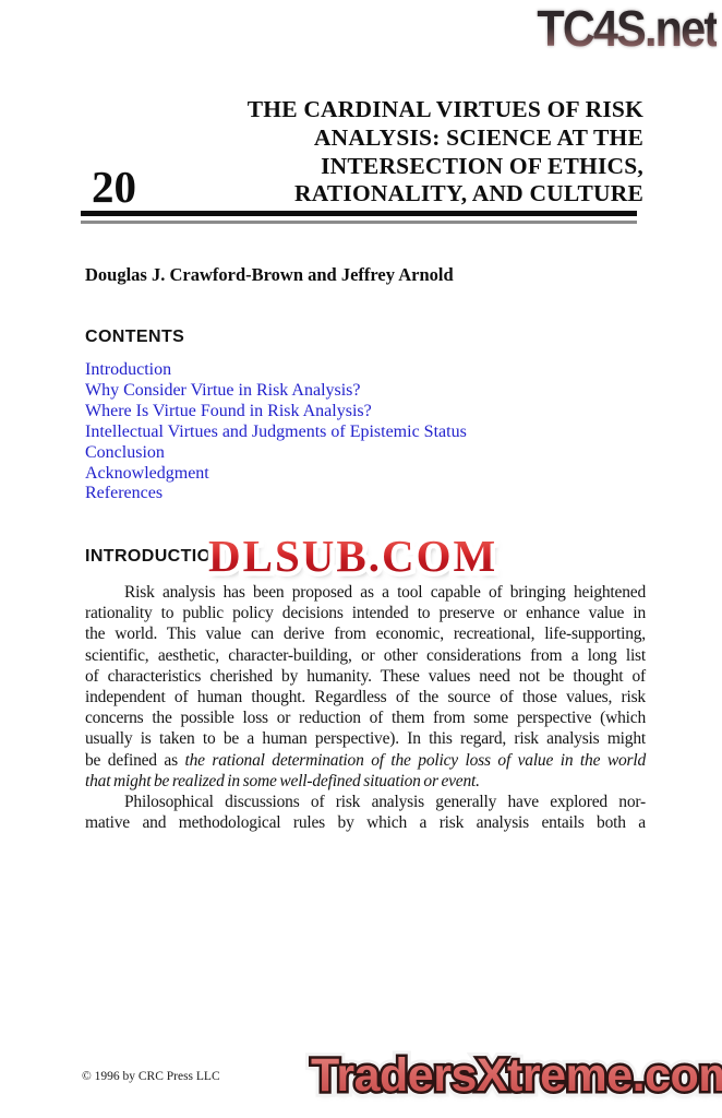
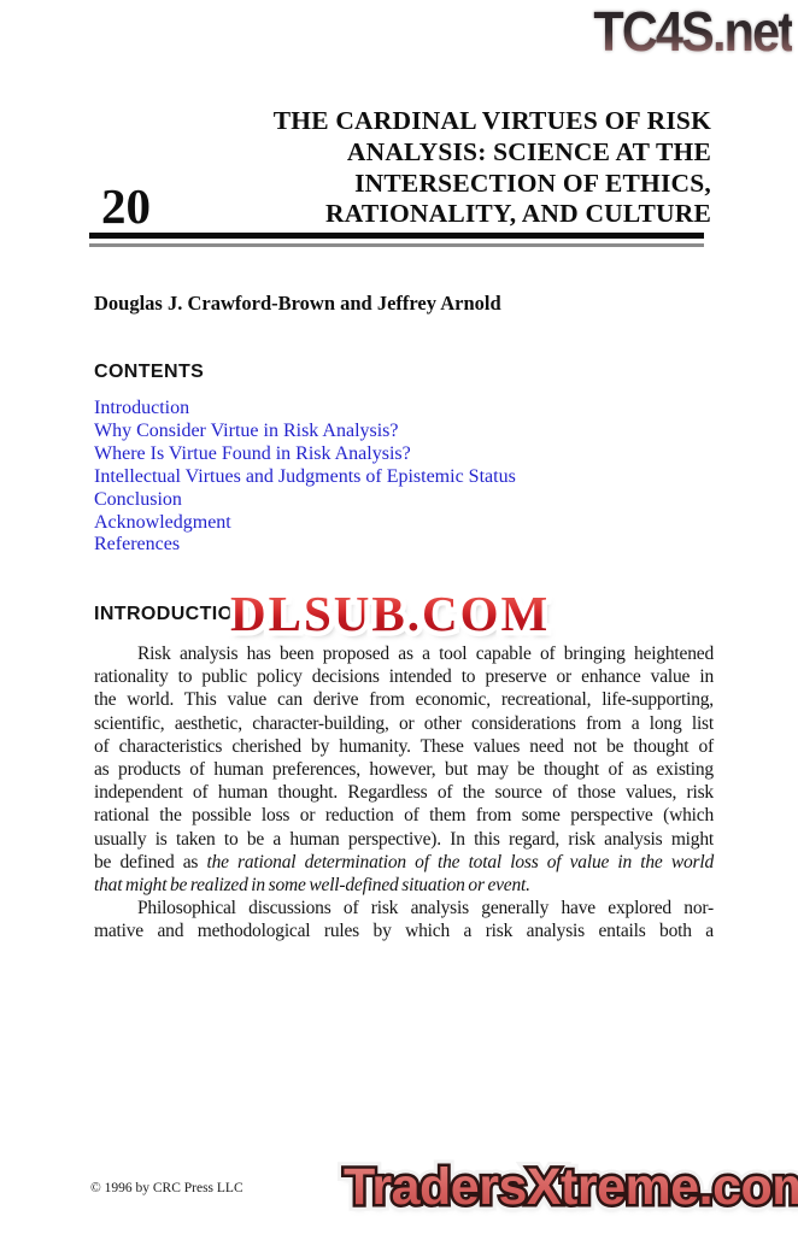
  TC4S.net
  THE CARDINAL VIRTUES OF RISK
  ANALYSIS: SCIENCE AT THE
  INTERSECTION OF ETHICS,
  RATIONALITY, AND CULTURE
  20
  Douglas J. Crawford-Brown and Jeffrey Arnold
  CONTENTS
  Introduction
  Why Consider Virtue in Risk Analysis?
  Where Is Virtue Found in Risk Analysis?
  Intellectual Virtues and Judgments of Epistemic Status
  Conclusion
  Acknowledgment
  References
  INTRODUCTIO
  Risk analysis has been proposed as a tool capable of bringing heightened
  rationality to public policy decisions intended to preserve or enhance value in
  the world. This value can derive from economic, recreational, life-supporting,
  scientific, aesthetic, character-building, or other considerations from a long list
  of characteristics cherished by humanity. These values need not be thought of
+ as products of human preferences, however, but may be thought of as existing
  independent of human thought. Regardless of the source of those values, risk
- concerns the possible loss or reduction of them from some perspective (which
+ rational the possible loss or reduction of them from some perspective (which
  usually is taken to be a human perspective). In this regard, risk analysis might
- be defined as the rational determination of the policy loss of value in the world
+ be defined as the rational determination of the total loss of value in the world
  that might be realized in some well-defined situation or event.
  Philosophical discussions of risk analysis generally have explored nor-
  mative and methodological rules by which a risk analysis entails both a
  DLSUB.COM
  © 1996 by CRC Press LLC
  TradersXtreme.com
